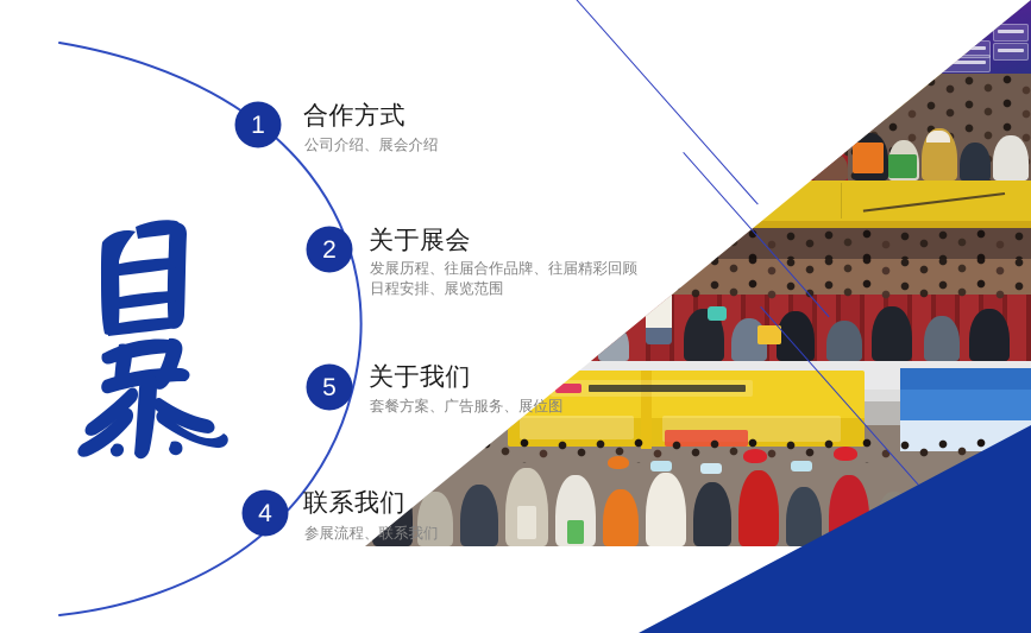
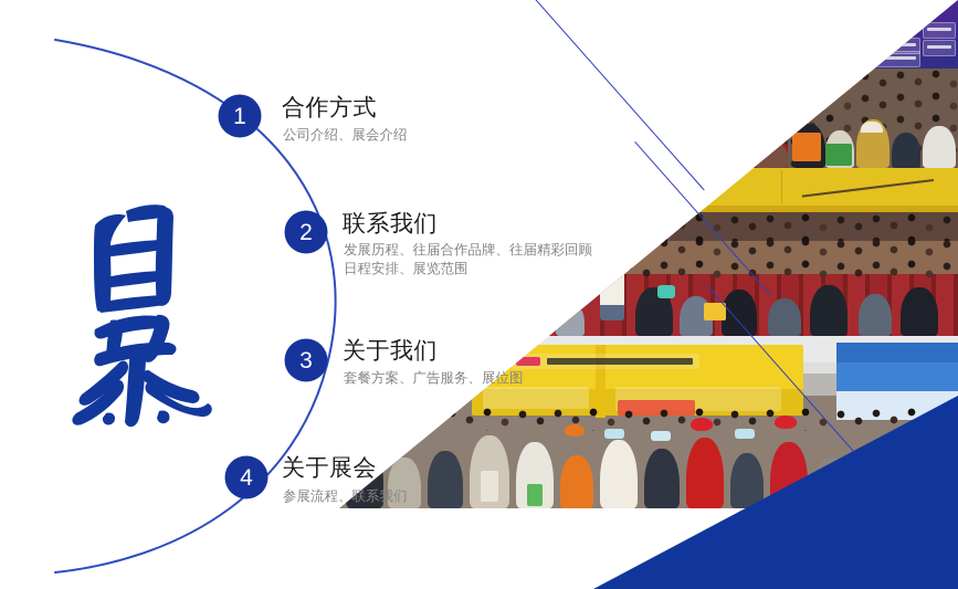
  1
  合作方式
  公司介绍、展会介绍
  2
- 关于展会
+ 联系我们
  发展历程、往届合作品牌、往届精彩回顾
  日程安排、展览范围
- 5
+ 3
  关于我们
  套餐方案、广告服务、展位图
  4
- 联系我们
+ 关于展会
  参展流程、联系我们
